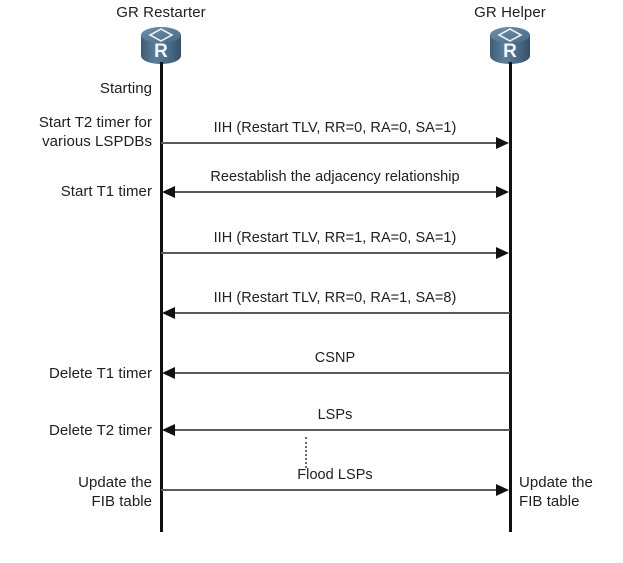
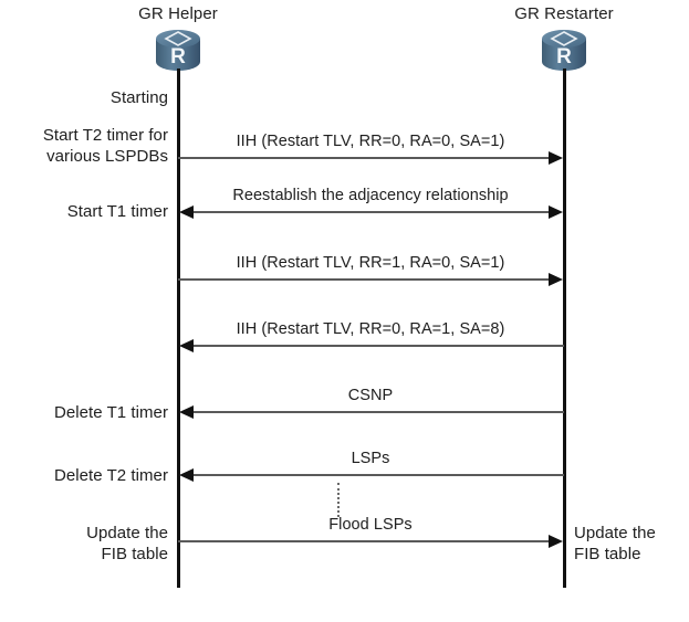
- GR Restarter
+ GR Helper
  R
- GR Helper
+ GR Restarter
  R
  Starting
  Start T2 timer for
  various LSPDBs
  Start T1 timer
  Delete T1 timer
  Delete T2 timer
  Update the
  FIB table
  Update the
  FIB table
  IIH (Restart TLV, RR=0, RA=0, SA=1)
  Reestablish the adjacency relationship
  IIH (Restart TLV, RR=1, RA=0, SA=1)
  IIH (Restart TLV, RR=0, RA=1, SA=8)
  CSNP
  LSPs
  Flood LSPs
